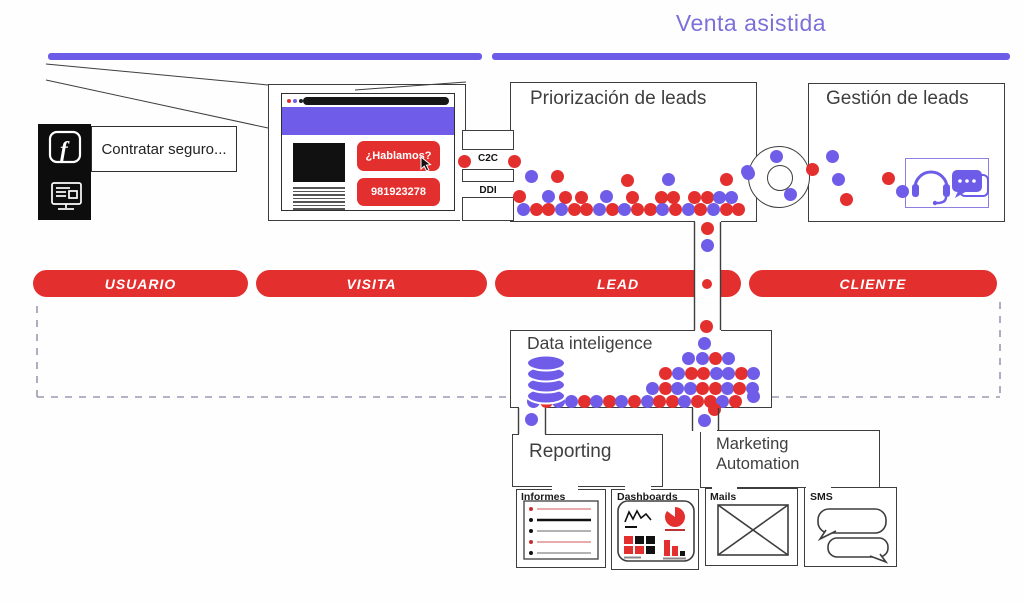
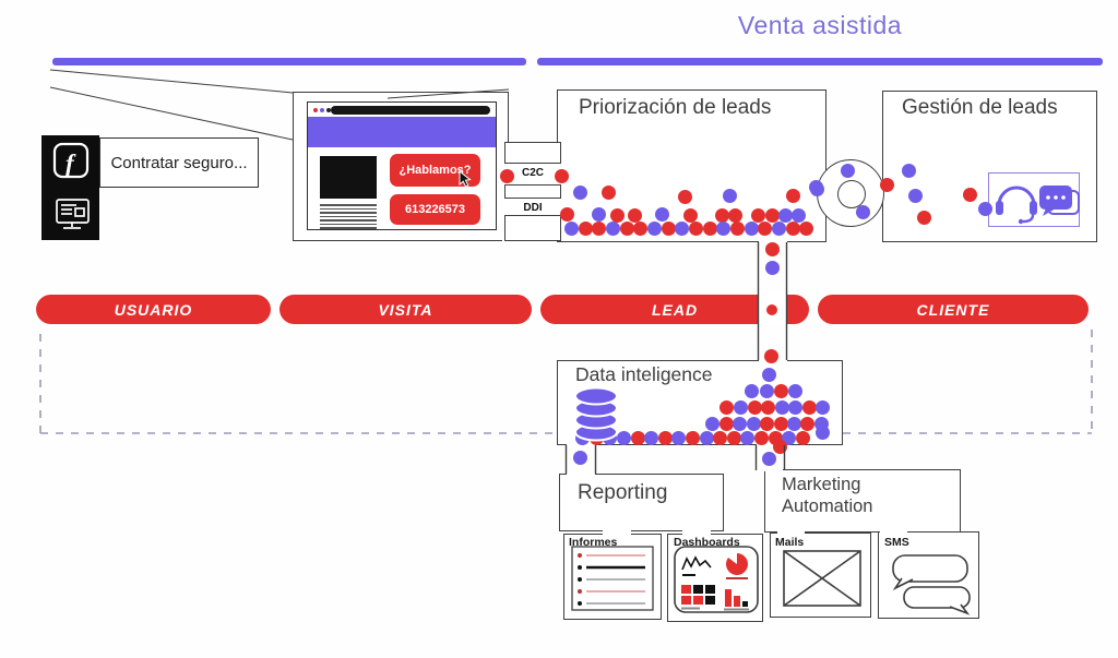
  Venta asistida
  Contratar seguro...
  C2C
  DDI
  ¿Hablamos?
- 981923278
+ 613226573
  USUARIO
  VISITA
  LEAD
  CLIENTE
  Priorización de leads
  Gestión de leads
  Data inteligence
  Reporting
  Marketing
  Automation
  Informes
  Dashboards
  Mails
  SMS
  f
